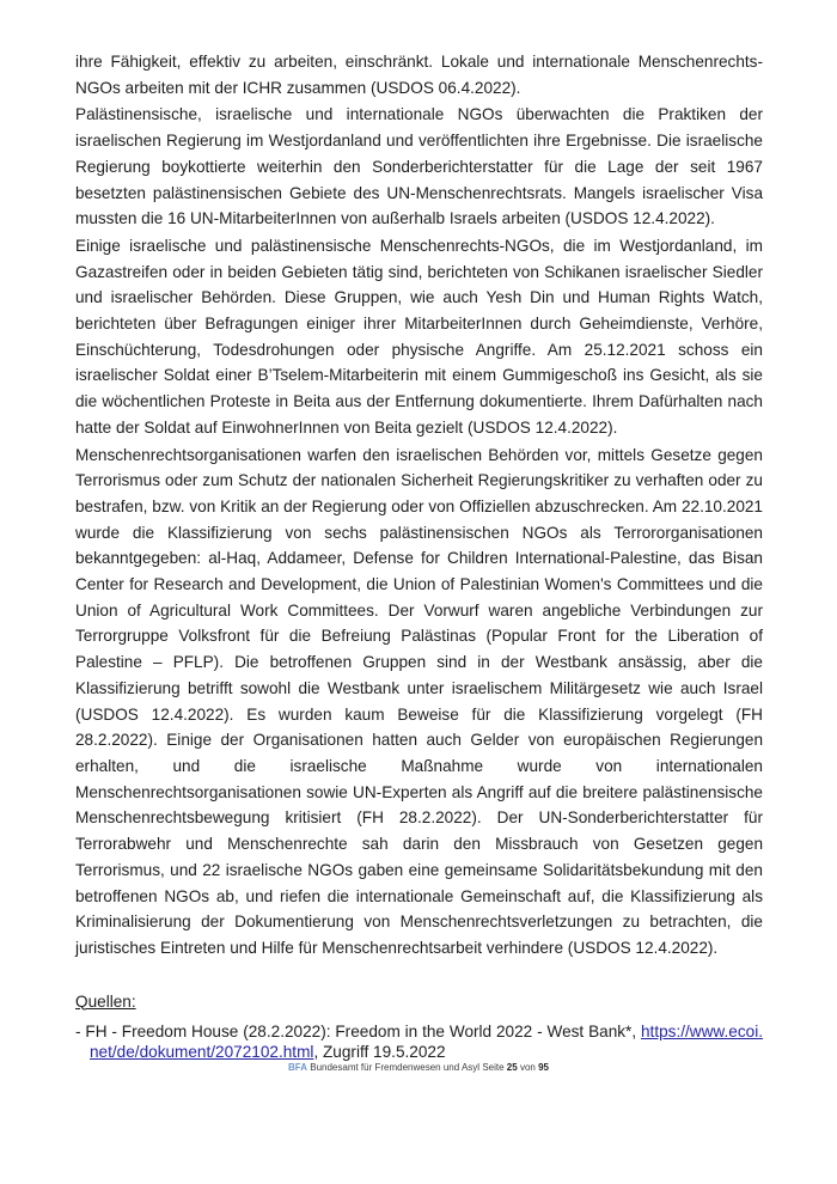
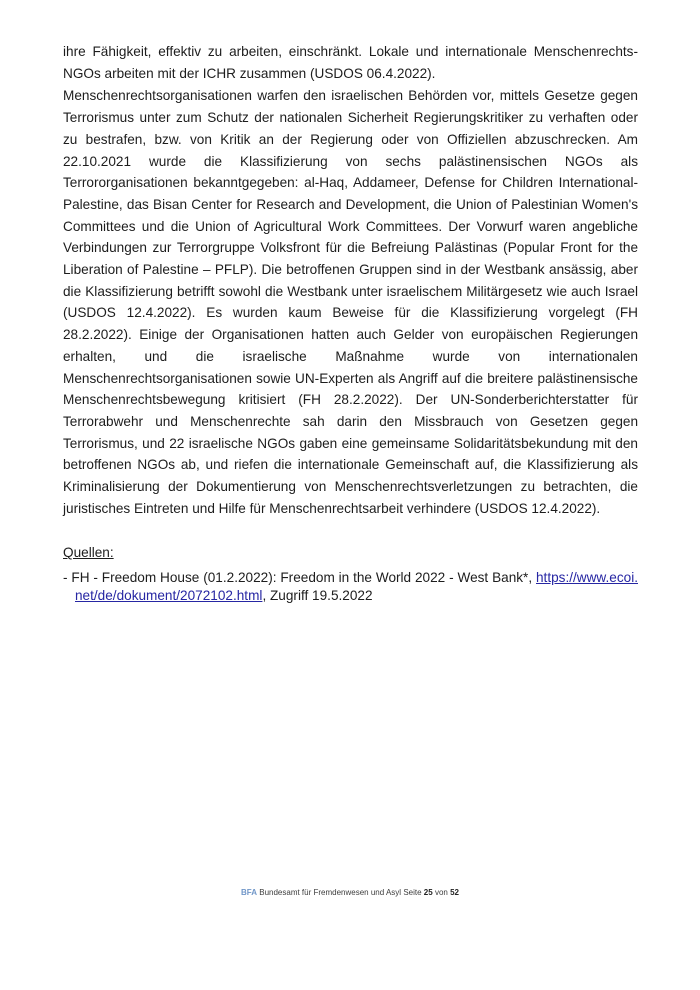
  ihre Fähigkeit, effektiv zu arbeiten, einschränkt. Lokale und internationale Menschenrechts-NGOs arbeiten mit der ICHR zusammen (USDOS 06.4.2022).
- Palästinensische, israelische und internationale NGOs überwachten die Praktiken der israelischen Regierung im Westjordanland und veröffentlichten ihre Ergebnisse. Die israelische Regierung boykottierte weiterhin den Sonderberichterstatter für die Lage der seit 1967 besetzten palästinensischen Gebiete des UN-Menschenrechtsrats. Mangels israelischer Visa mussten die 16 UN-MitarbeiterInnen von außerhalb Israels arbeiten (USDOS 12.4.2022).
- Einige israelische und palästinensische Menschenrechts-NGOs, die im Westjordanland, im Gazastreifen oder in beiden Gebieten tätig sind, berichteten von Schikanen israelischer Siedler und israelischer Behörden. Diese Gruppen, wie auch Yesh Din und Human Rights Watch, berichteten über Befragungen einiger ihrer MitarbeiterInnen durch Geheimdienste, Verhöre, Einschüchterung, Todesdrohungen oder physische Angriffe. Am 25.12.2021 schoss ein israelischer Soldat einer B’Tselem-Mitarbeiterin mit einem Gummigeschoß ins Gesicht, als sie die wöchentlichen Proteste in Beita aus der Entfernung dokumentierte. Ihrem Dafürhalten nach hatte der Soldat auf EinwohnerInnen von Beita gezielt (USDOS 12.4.2022).
- Menschenrechtsorganisationen warfen den israelischen Behörden vor, mittels Gesetze gegen Terrorismus oder zum Schutz der nationalen Sicherheit Regierungskritiker zu verhaften oder zu bestrafen, bzw. von Kritik an der Regierung oder von Offiziellen abzuschrecken. Am 22.10.2021 wurde die Klassifizierung von sechs palästinensischen NGOs als Terrororganisationen bekanntgegeben: al-Haq, Addameer, Defense for Children International-Palestine, das Bisan Center for Research and Development, die Union of Palestinian Women's Committees und die Union of Agricultural Work Committees. Der Vorwurf waren angebliche Verbindungen zur Terrorgruppe Volksfront für die Befreiung Palästinas (Popular Front for the Liberation of Palestine – PFLP). Die betroffenen Gruppen sind in der Westbank ansässig, aber die Klassifizierung betrifft sowohl die Westbank unter israelischem Militärgesetz wie auch Israel (USDOS 12.4.2022). Es wurden kaum Beweise für die Klassifizierung vorgelegt (FH 28.2.2022). Einige der Organisationen hatten auch Gelder von europäischen Regierungen erhalten, und die israelische Maßnahme wurde von internationalen Menschenrechtsorganisationen sowie UN-Experten als Angriff auf die breitere palästinensische Menschenrechtsbewegung kritisiert (FH 28.2.2022). Der UN-Sonderberichterstatter für Terrorabwehr und Menschenrechte sah darin den Missbrauch von Gesetzen gegen Terrorismus, und 22 israelische NGOs gaben eine gemeinsame Solidaritätsbekundung mit den betroffenen NGOs ab, und riefen die internationale Gemeinschaft auf, die Klassifizierung als Kriminalisierung der Dokumentierung von Menschenrechtsverletzungen zu betrachten, die juristisches Eintreten und Hilfe für Menschenrechtsarbeit verhindere (USDOS 12.4.2022).
+ Menschenrechtsorganisationen warfen den israelischen Behörden vor, mittels Gesetze gegen Terrorismus unter zum Schutz der nationalen Sicherheit Regierungskritiker zu verhaften oder zu bestrafen, bzw. von Kritik an der Regierung oder von Offiziellen abzuschrecken. Am 22.10.2021 wurde die Klassifizierung von sechs palästinensischen NGOs als Terrororganisationen bekanntgegeben: al-Haq, Addameer, Defense for Children International-Palestine, das Bisan Center for Research and Development, die Union of Palestinian Women's Committees und die Union of Agricultural Work Committees. Der Vorwurf waren angebliche Verbindungen zur Terrorgruppe Volksfront für die Befreiung Palästinas (Popular Front for the Liberation of Palestine – PFLP). Die betroffenen Gruppen sind in der Westbank ansässig, aber die Klassifizierung betrifft sowohl die Westbank unter israelischem Militärgesetz wie auch Israel (USDOS 12.4.2022). Es wurden kaum Beweise für die Klassifizierung vorgelegt (FH 28.2.2022). Einige der Organisationen hatten auch Gelder von europäischen Regierungen erhalten, und die israelische Maßnahme wurde von internationalen Menschenrechtsorganisationen sowie UN-Experten als Angriff auf die breitere palästinensische Menschenrechtsbewegung kritisiert (FH 28.2.2022). Der UN-Sonderberichterstatter für Terrorabwehr und Menschenrechte sah darin den Missbrauch von Gesetzen gegen Terrorismus, und 22 israelische NGOs gaben eine gemeinsame Solidaritätsbekundung mit den betroffenen NGOs ab, und riefen die internationale Gemeinschaft auf, die Klassifizierung als Kriminalisierung der Dokumentierung von Menschenrechtsverletzungen zu betrachten, die juristisches Eintreten und Hilfe für Menschenrechtsarbeit verhindere (USDOS 12.4.2022).
  Quellen:
- - FH - Freedom House (28.2.2022): Freedom in the World 2022 - West Bank*, https://www.ecoi.net/de/dokument/2072102.html, Zugriff 19.5.2022
+ - FH - Freedom House (01.2.2022): Freedom in the World 2022 - West Bank*, https://www.ecoi.net/de/dokument/2072102.html, Zugriff 19.5.2022
- BFA Bundesamt für Fremdenwesen und Asyl Seite 25 von 95
+ BFA Bundesamt für Fremdenwesen und Asyl Seite 25 von 52
